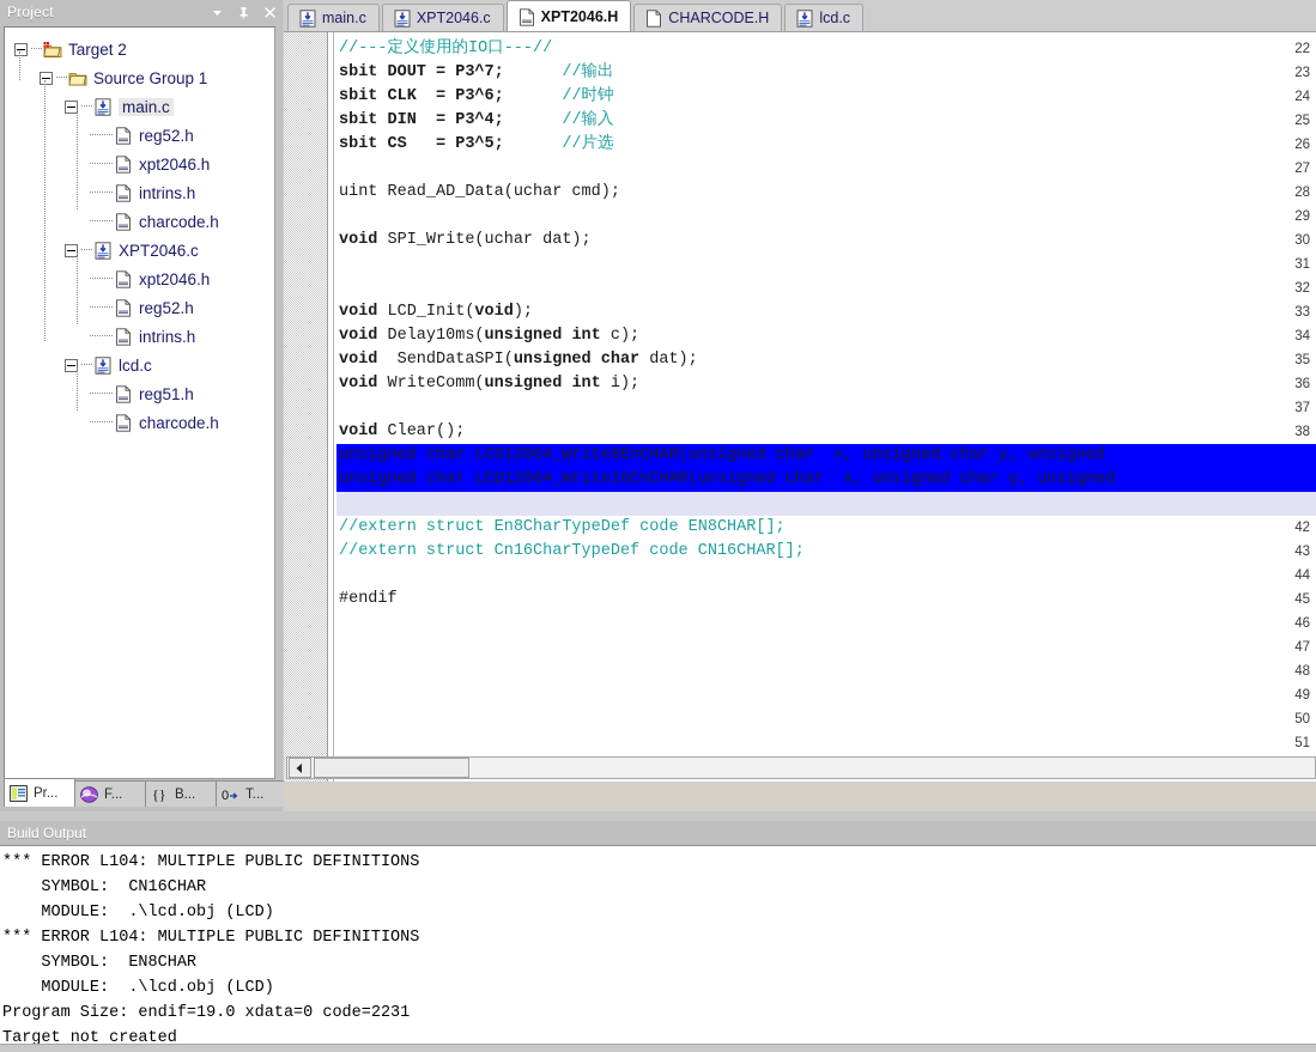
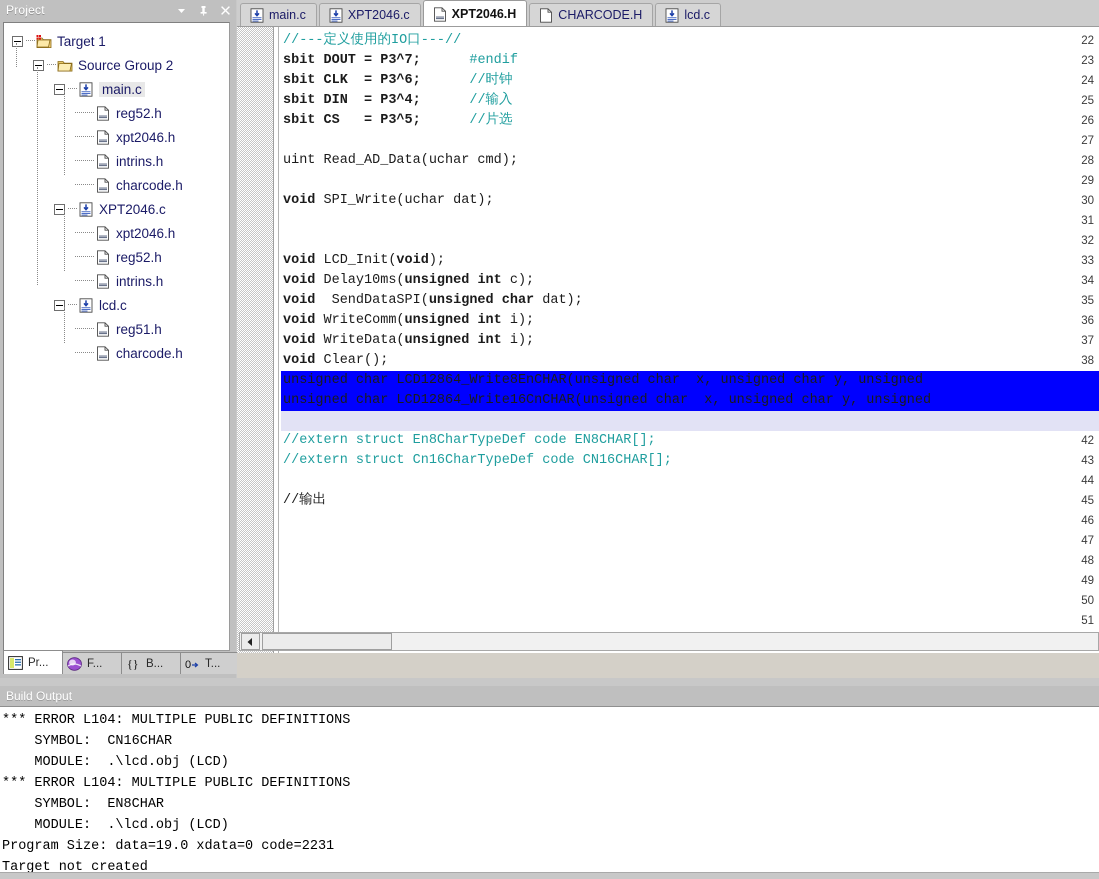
  Project
- Target 2
+ Target 1
- Source Group 1
+ Source Group 2
  main.c
  reg52.h
  xpt2046.h
  intrins.h
  charcode.h
  XPT2046.c
  xpt2046.h
  reg52.h
  intrins.h
  lcd.c
  reg51.h
  charcode.h
  Pr...
  F...
  {}
  B...
  0
  T...
  main.c
  XPT2046.c
  XPT2046.H
  CHARCODE.H
  lcd.c
  22
  23
  24
  25
  26
  27
  28
  29
  30
  31
  32
  33
  34
  35
  36
  37
  38
  42
  43
  44
  45
  46
  47
  48
  49
  50
  51
  //---定义使用的IO口---//
- sbit DOUT = P3^7; //输出
+ sbit DOUT = P3^7; #endif
  sbit CLK = P3^6; //时钟
  sbit DIN = P3^4; //输入
  sbit CS = P3^5; //片选
  uint Read_AD_Data(uchar cmd);
  void SPI_Write(uchar dat);
  void LCD_Init(void);
  void Delay10ms(unsigned int c);
  void SendDataSPI(unsigned char dat);
  void WriteComm(unsigned int i);
+ void WriteData(unsigned int i);
  void Clear();
  unsigned char LCD12864_Write8EnCHAR(unsigned char x, unsigned char y, unsigned
  unsigned char LCD12864_Write16CnCHAR(unsigned char x, unsigned char y, unsigned
  //extern struct En8CharTypeDef code EN8CHAR[];
  //extern struct Cn16CharTypeDef code CN16CHAR[];
- #endif
+ //输出
  Build Output
  *** ERROR L104: MULTIPLE PUBLIC DEFINITIONS
  SYMBOL: CN16CHAR
  MODULE: .\lcd.obj (LCD)
  *** ERROR L104: MULTIPLE PUBLIC DEFINITIONS
  SYMBOL: EN8CHAR
  MODULE: .\lcd.obj (LCD)
- Program Size: endif=19.0 xdata=0 code=2231
+ Program Size: data=19.0 xdata=0 code=2231
  Target not created
